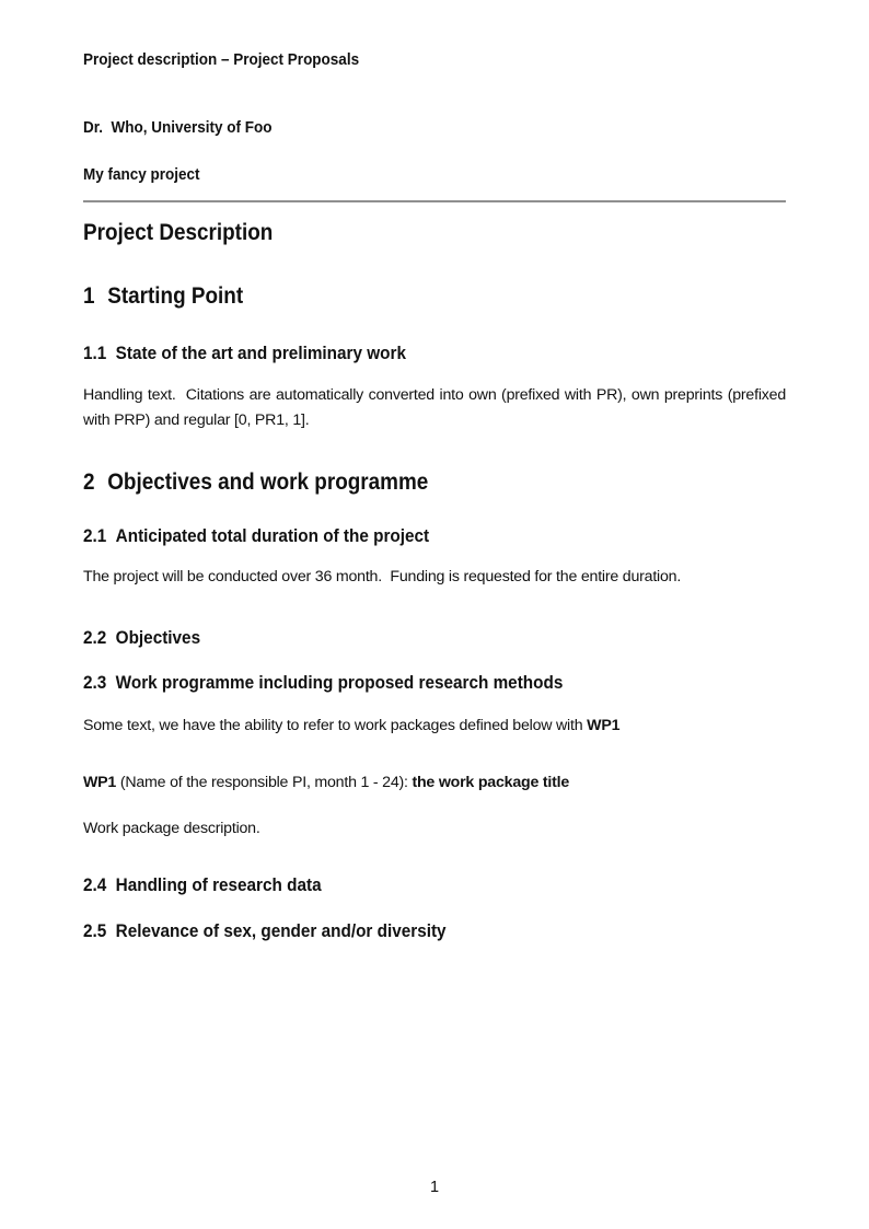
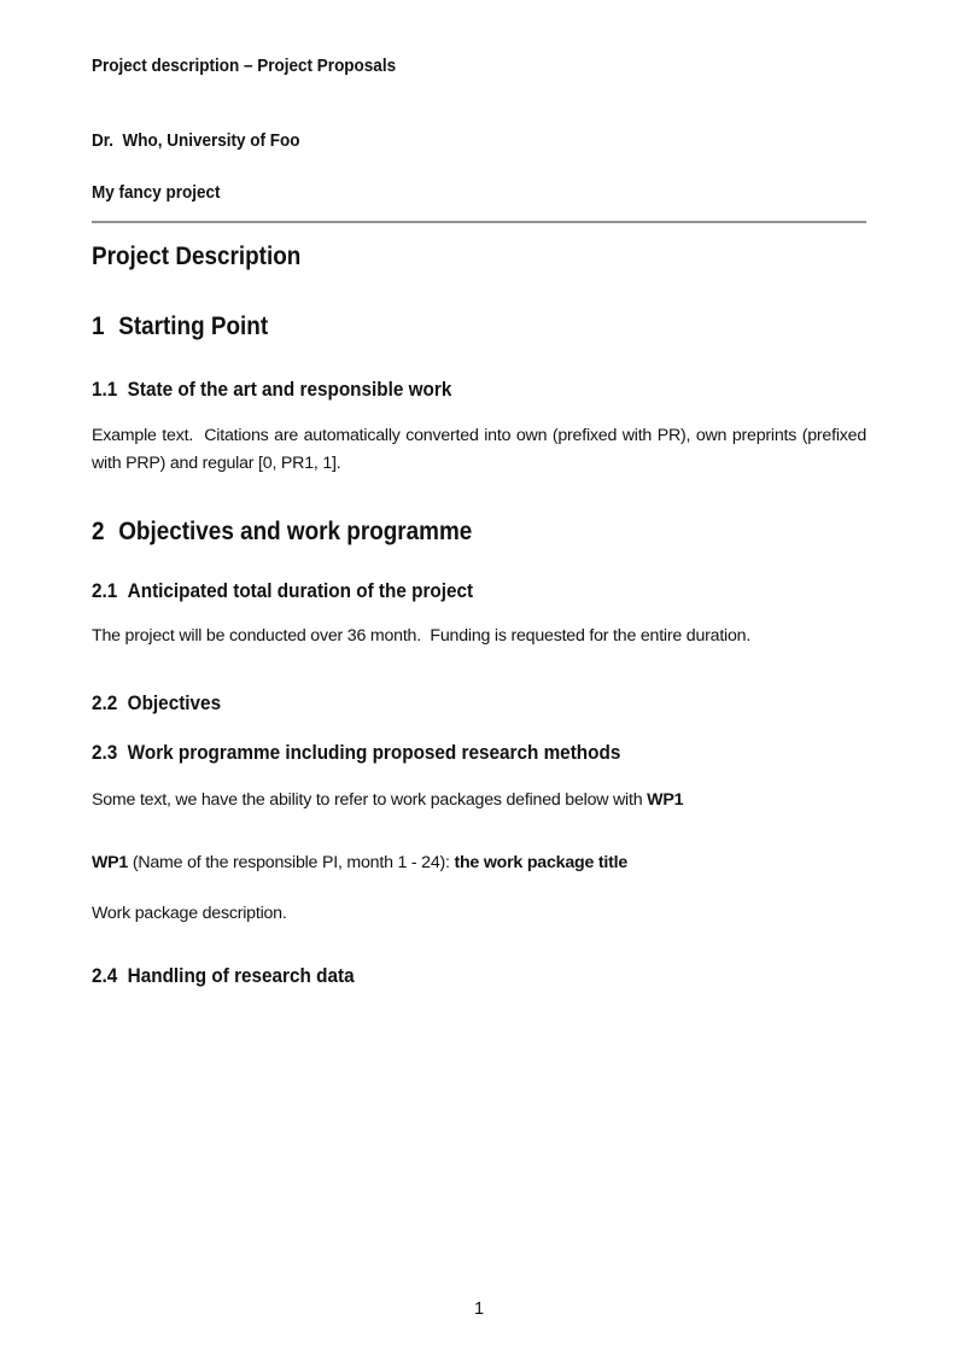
  Project description – Project Proposals
  Dr. Who, University of Foo
  My fancy project
  Project Description
  1 Starting Point
- 1.1 State of the art and preliminary work
+ 1.1 State of the art and responsible work
- Handling text. Citations are automatically converted into own (prefixed with PR), own preprints (prefixed
+ Example text. Citations are automatically converted into own (prefixed with PR), own preprints (prefixed
  with PRP) and regular [0, PR1, 1].
  2 Objectives and work programme
  2.1 Anticipated total duration of the project
  The project will be conducted over 36 month. Funding is requested for the entire duration.
  2.2 Objectives
  2.3 Work programme including proposed research methods
  Some text, we have the ability to refer to work packages defined below with WP1
  WP1 (Name of the responsible PI, month 1 - 24): the work package title
  Work package description.
  2.4 Handling of research data
- 2.5 Relevance of sex, gender and/or diversity
  1
